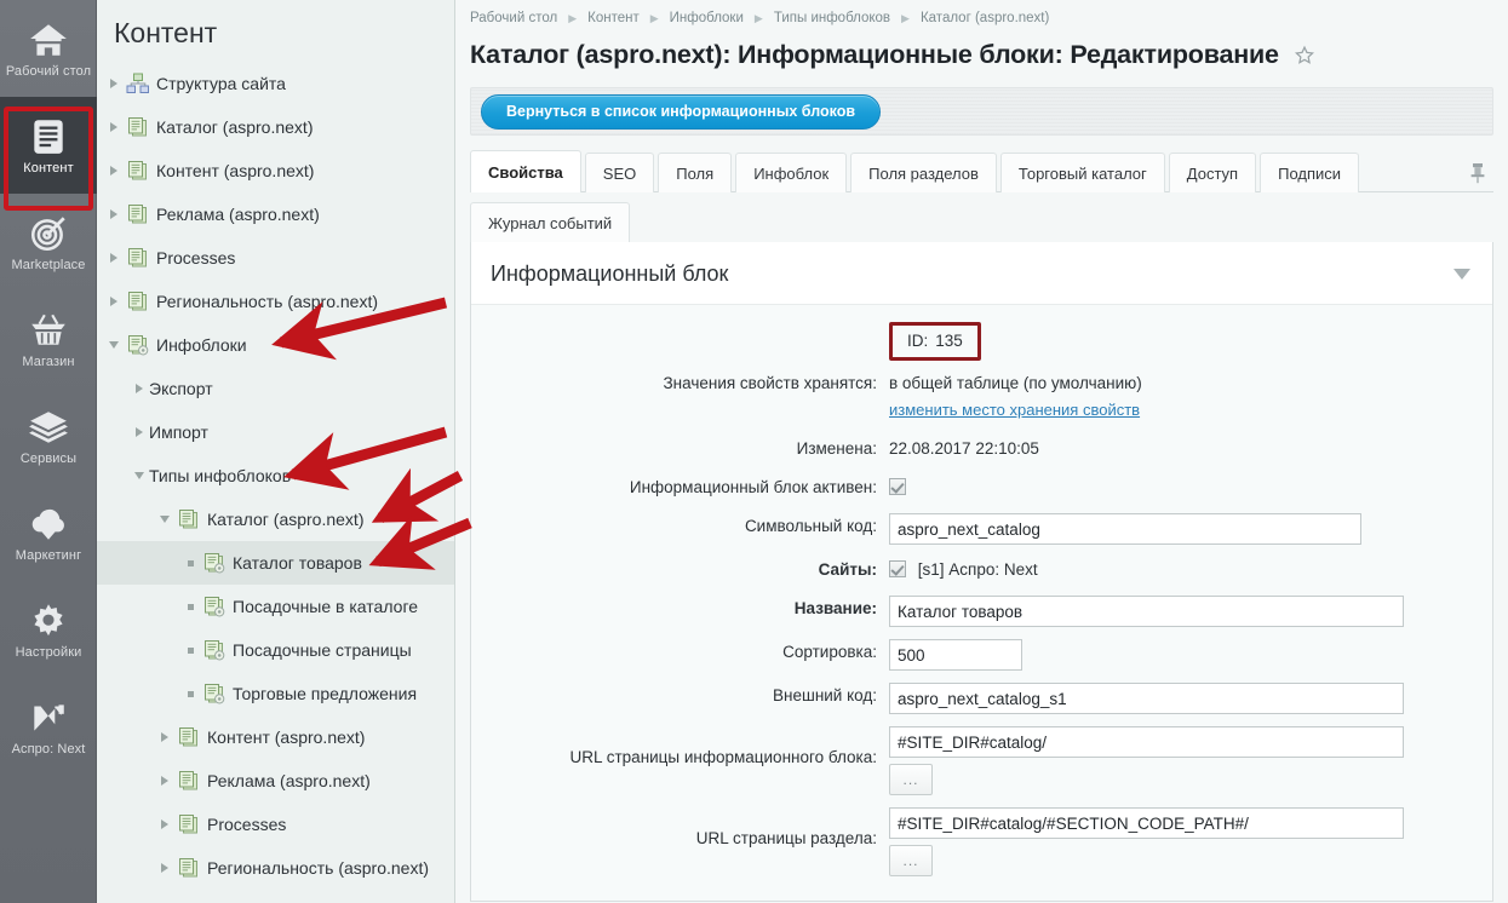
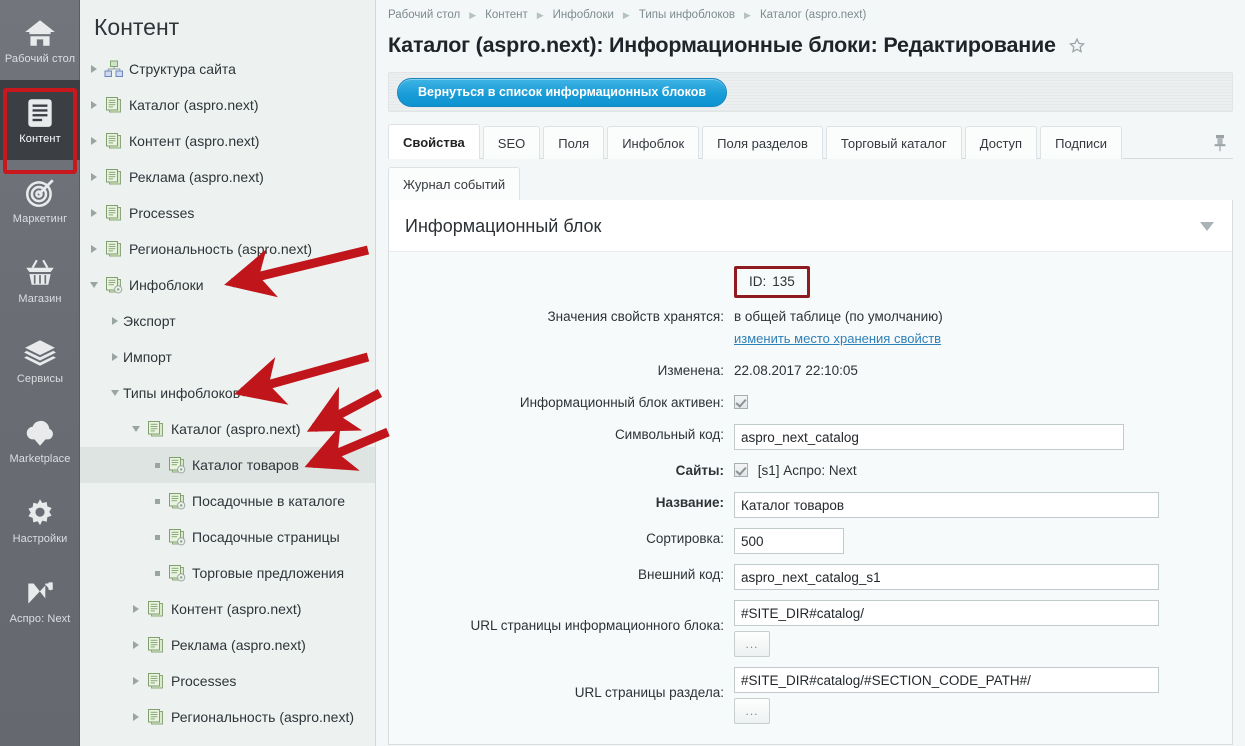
  Рабочий стол
  Контент
- Marketplace
+ Маркетинг
  Магазин
  Сервисы
- Маркетинг
+ Marketplace
  Настройки
  Аспро: Next
  Контент
  Структура сайта
  Каталог (aspro.next)
  Контент (aspro.next)
  Реклама (aspro.next)
  Processes
  Региональность (aspro.next)
  Инфоблоки
  Экспорт
  Импорт
  Типы инфоблоков
  Каталог (aspro.next)
  Каталог товаров
  Посадочные в каталоге
  Посадочные страницы
  Торговые предложения
  Контент (aspro.next)
  Реклама (aspro.next)
  Processes
  Региональность (aspro.next)
  Рабочий стол ▶ Контент ▶ Инфоблоки ▶ Типы инфоблоков ▶ Каталог (aspro.next)
  Каталог (aspro.next): Информационные блоки: Редактирование
  Вернуться в список информационных блоков
  Свойства
  SEO
  Поля
  Инфоблок
  Поля разделов
  Торговый каталог
  Доступ
  Подписи
  Журнал событий
  Информационный блок
  ID:
  135
  Значения свойств хранятся:
  в общей таблице (по умолчанию)
  изменить место хранения свойств
  Изменена:
  22.08.2017 22:10:05
  Информационный блок активен:
  Символьный код:
  aspro_next_catalog
  Сайты:
  [s1] Аспро: Next
  Название:
  Каталог товаров
  Сортировка:
  500
  Внешний код:
  aspro_next_catalog_s1
  URL страницы информационного блока:
  #SITE_DIR#catalog/
  ...
  URL страницы раздела:
  #SITE_DIR#catalog/#SECTION_CODE_PATH#/
  ...
